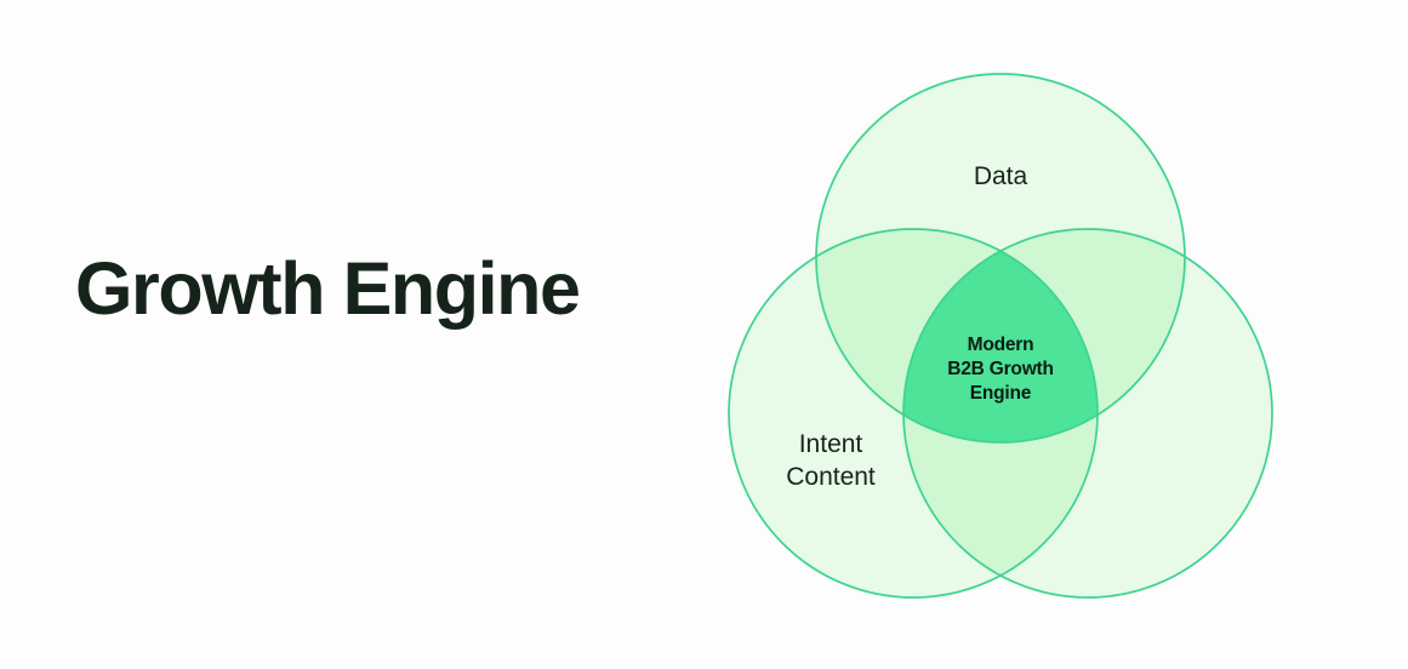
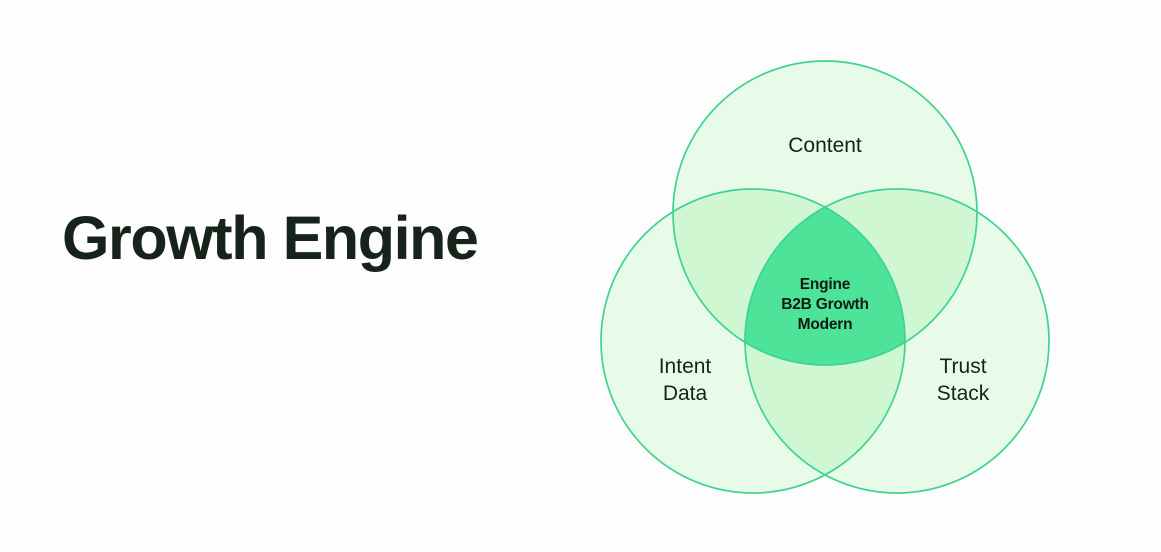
  Growth Engine
- Data
+ Content
  Intent
- Content
+ Data
+ Trust
+ Stack
- Modern
+ Engine
  B2B Growth
- Engine
+ Modern
